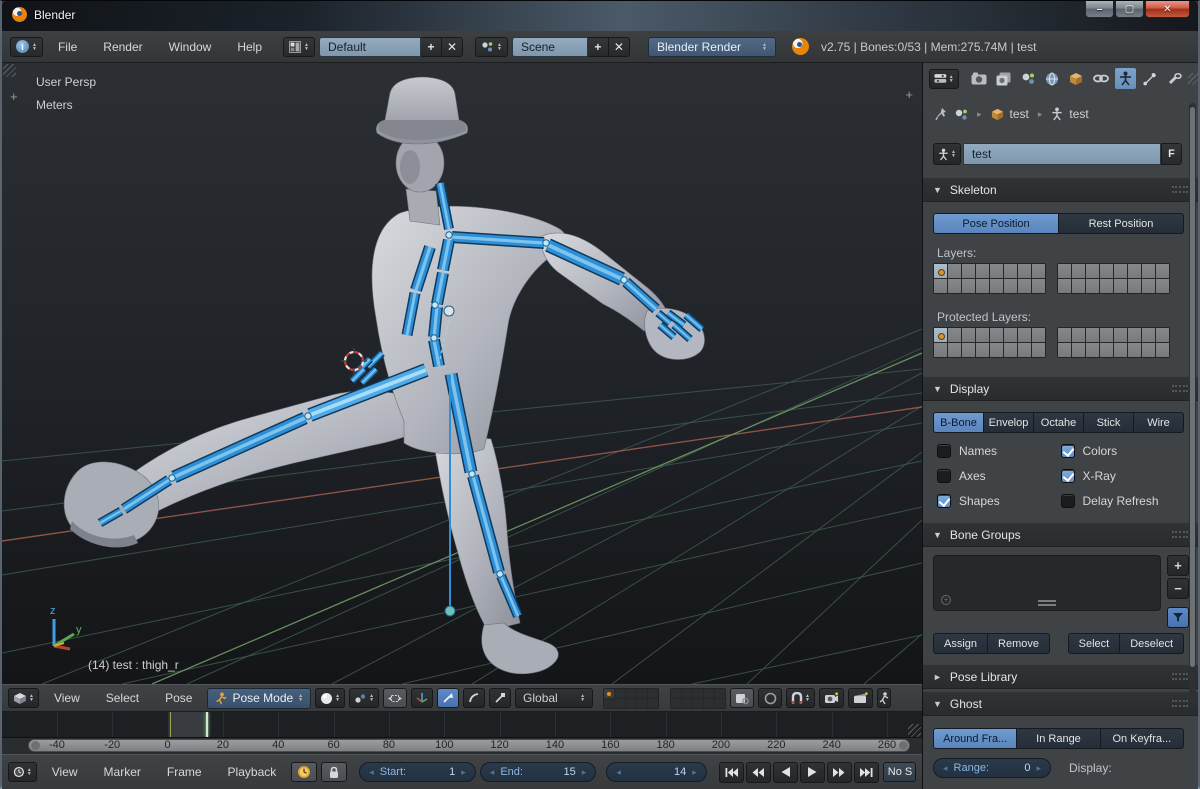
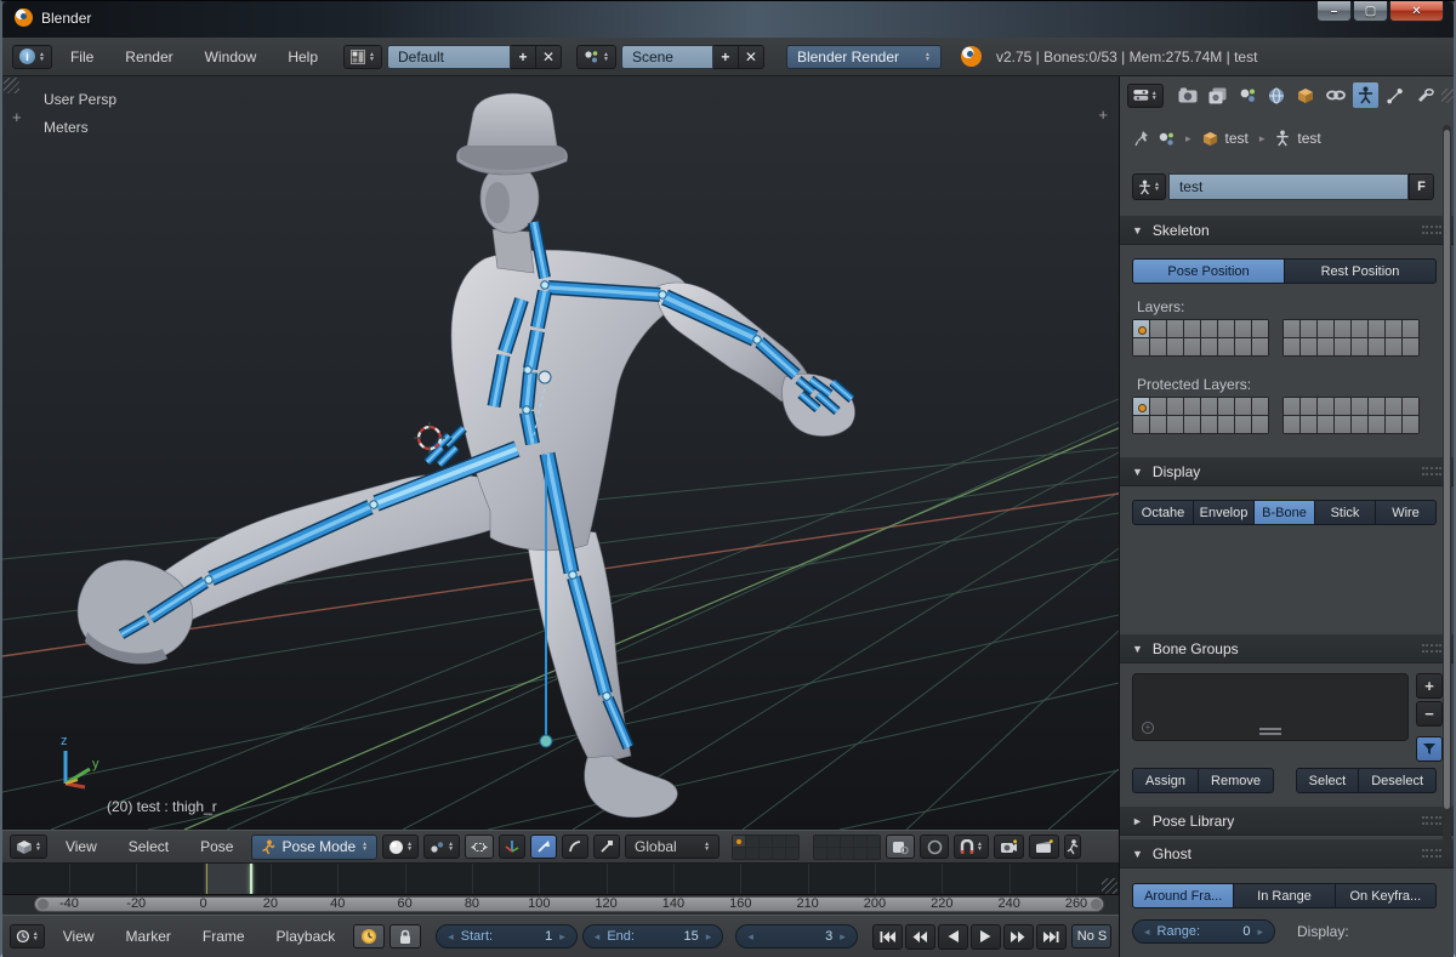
  Blender
  –
  ▢
  ✕
  i
  File
  Render
  Window
  Help
  Default
  +
  ✕
  Scene
  +
  ✕
  Blender Render
  v2.75 | Bones:0/53 | Mem:275.74M | test
  z
  y
  User Persp
  Meters
  +
  +
- (14) test : thigh_r
+ (20) test : thigh_r
  View
  Select
  Pose
  Pose Mode
  Global
  -40
  -20
  0
  20
  40
  60
  80
  100
  120
  140
  160
- 180
+ 210
  200
  220
  240
  260
  View
  Marker
  Frame
  Playback
  ◂
  Start:
  1
  ▸
  ◂
  End:
  15
  ▸
  ◂
- 14
+ 3
  ▸
  No S
  ▸
  test
  ▸
  test
  test
  F
  ▼
  Skeleton
  Pose Position
  Rest Position
  Layers:
  Protected Layers:
  ▼
  Display
- B-Bone
+ Octahe
  Envelop
- Octahe
+ B-Bone
  Stick
  Wire
- Names
- Colors
- Axes
- X-Ray
- Shapes
- Delay Refresh
  ▼
  Bone Groups
  +
  +
  −
  Assign
  Remove
  Select
  Deselect
  ►
  Pose Library
  ▼
  Ghost
  Around Fra...
  In Range
  On Keyfra...
  ◂
  Range:
  0
  ▸
  Display:
